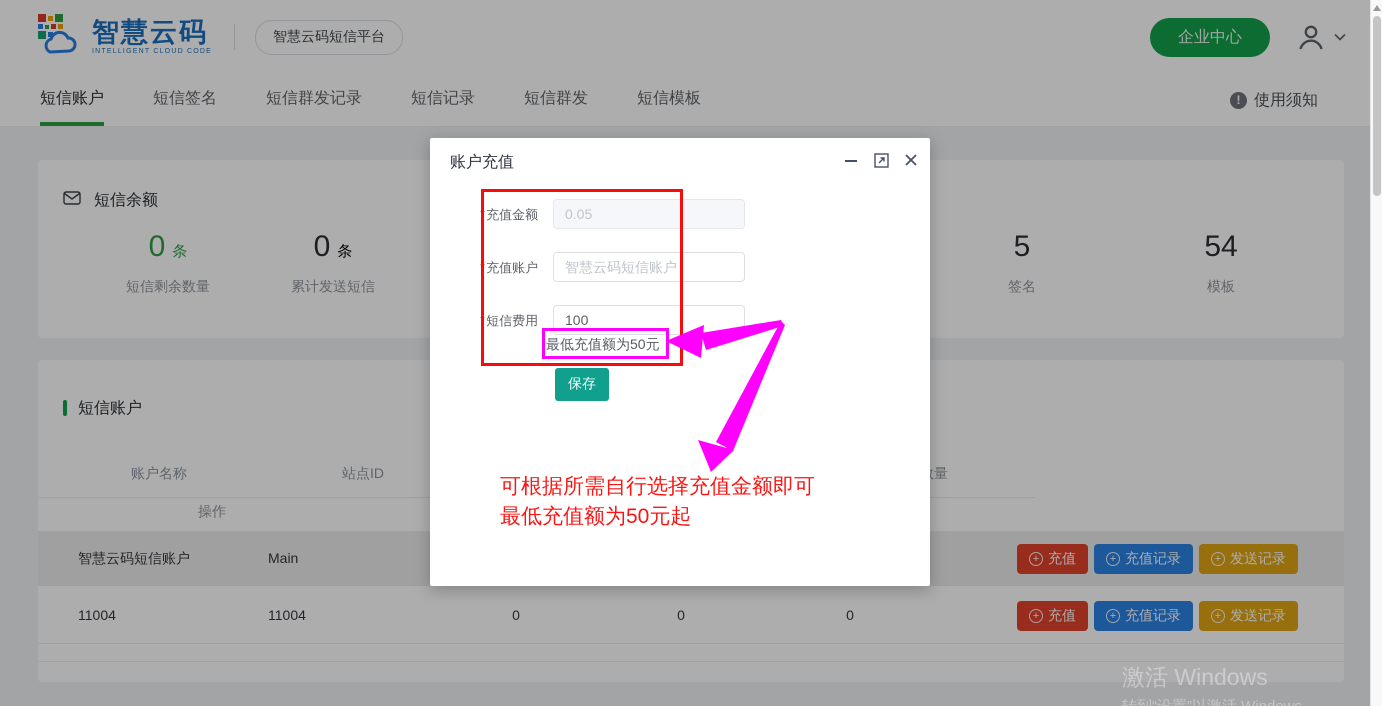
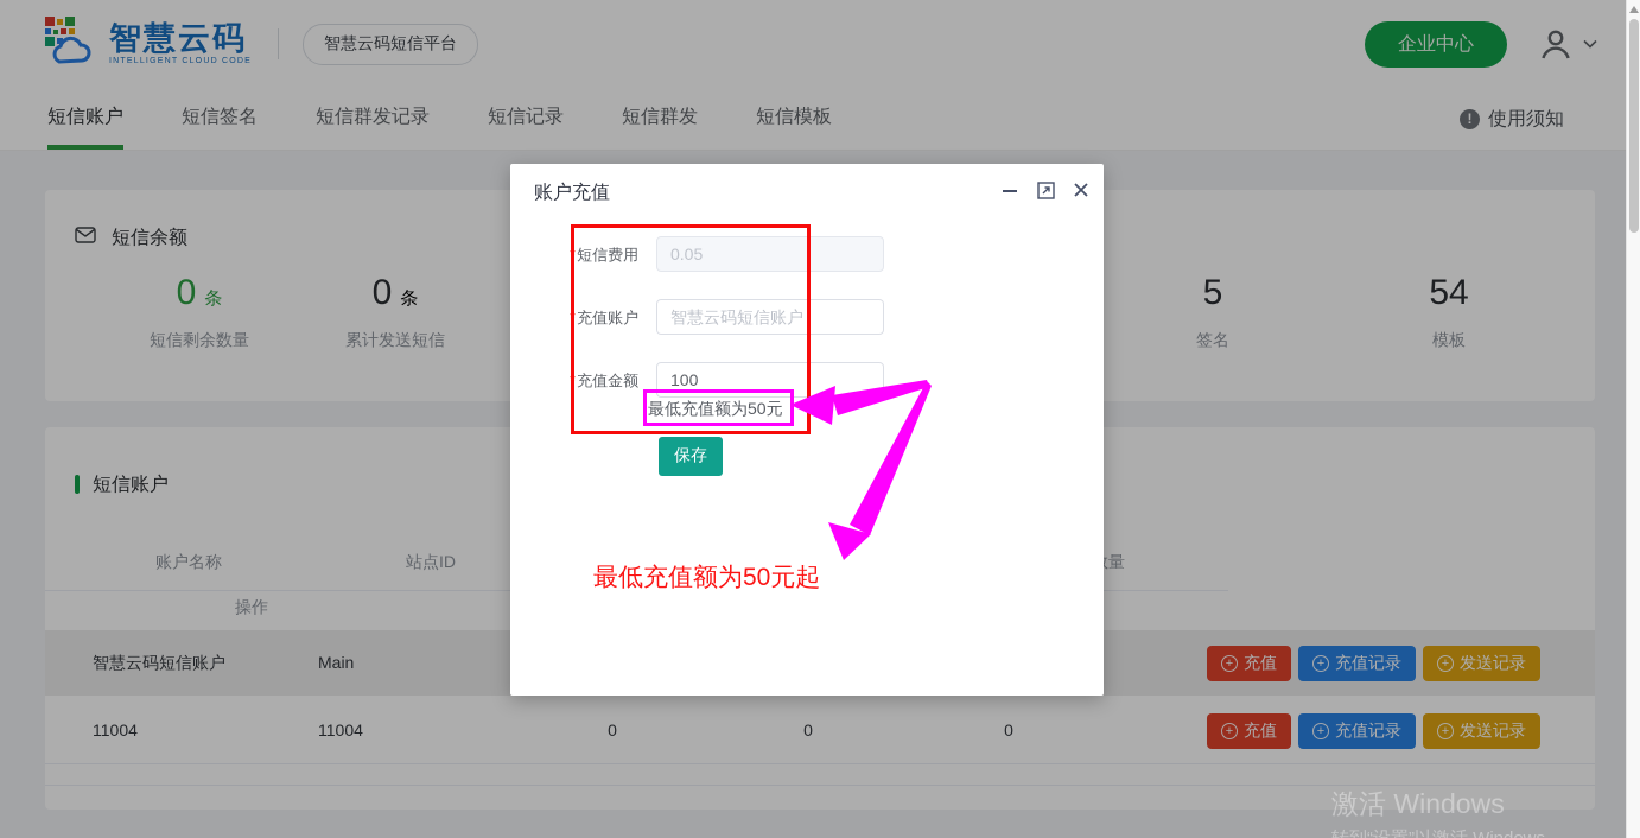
  智慧云码
  智慧云码短信平台
  企业中心
  短信账户
  短信签名
  短信群发记录
  短信记录
  短信群发
  短信模板
  !
  使用须知
  短信余额
  0 条
  短信剩余数量
  0 条
  累计发送短信
  5
  签名
  54
  模板
  短信账户
  账户名称
  站点ID
  操作
  智慧云码短信账户
  Main
  +
  充值
  +
  充值记录
  +
  发送记录
  11004
  11004
  0
  0
  0
  +
  充值
  +
  充值记录
  +
  发送记录
  账户充值
- *充值金额
+ *短信费用
  0.05
  *充值账户
  智慧云码短信账户
- *短信费用
+ *充值金额
  100
  最低充值额为50元
  保存
- 可根据所需自行选择充值金额即可
  最低充值额为50元起
  激活 Windows
